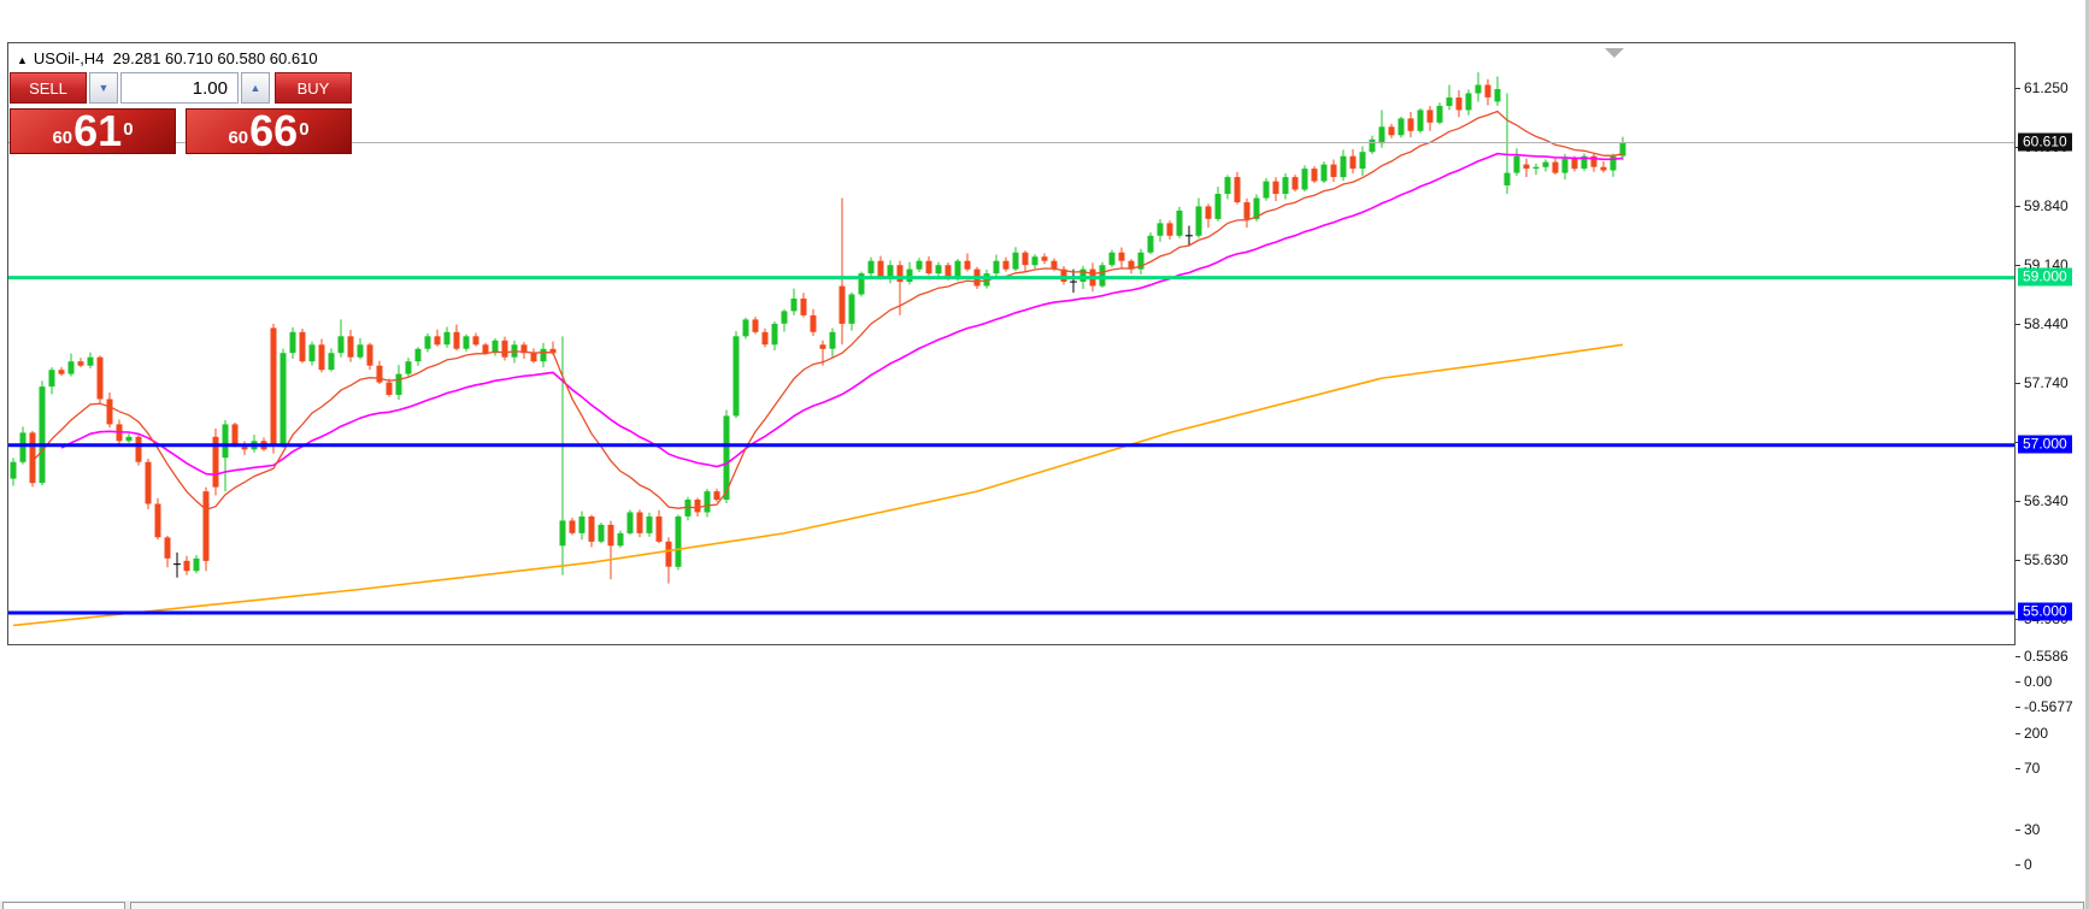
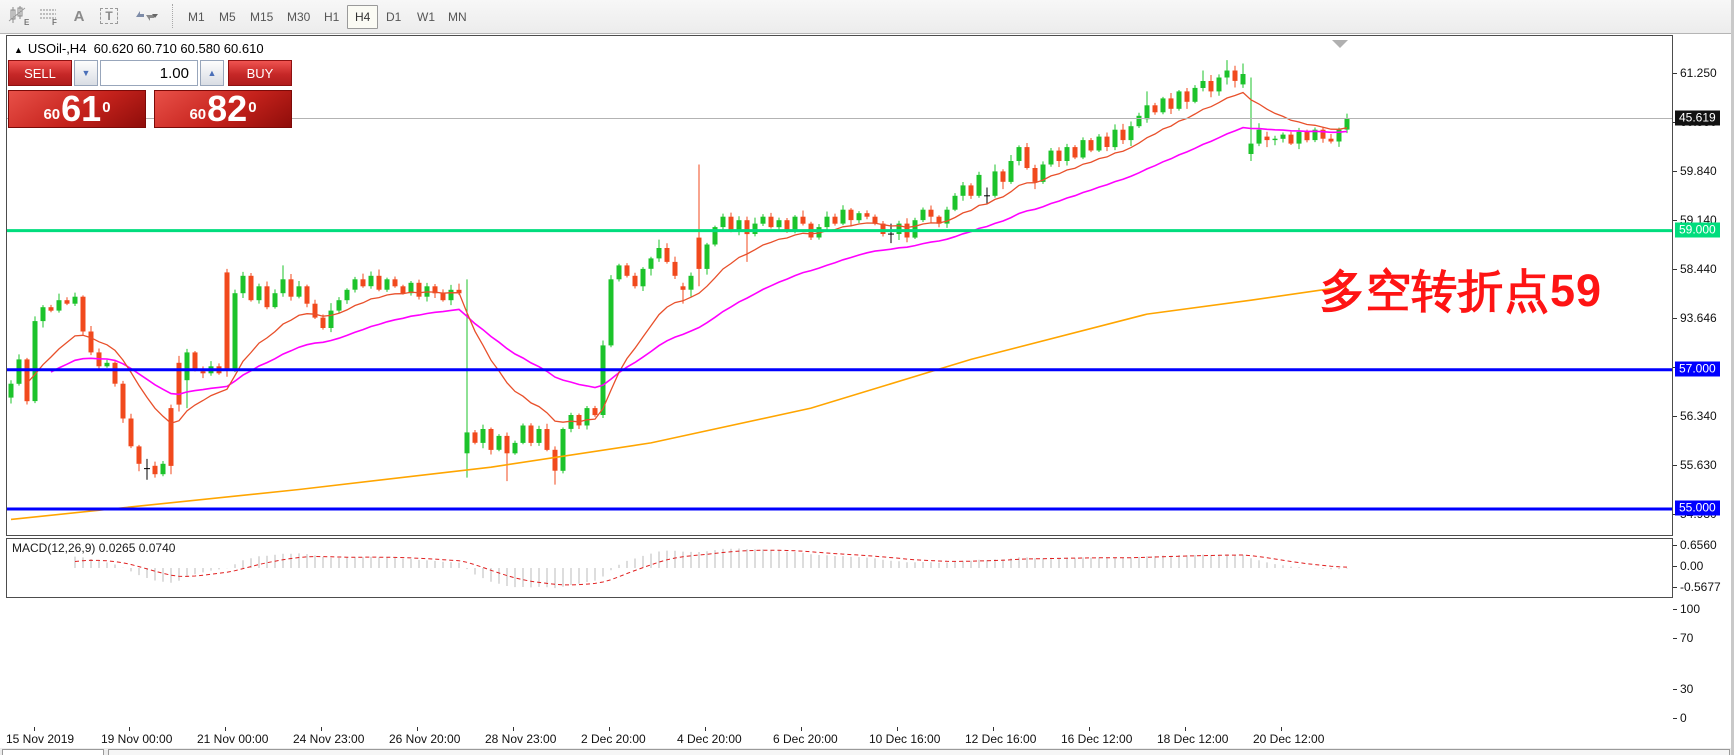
+ E
+ F
+ A
+ T
+ M1
+ M5
+ M15
+ M30
+ H1
+ H4
+ D1
+ W1
+ MN
+ MACD(12,26,9) 0.0265 0.0740
+ 15 Nov 2019
+ 19 Nov 00:00
+ 21 Nov 00:00
+ 24 Nov 23:00
+ 26 Nov 20:00
+ 28 Nov 23:00
+ 2 Dec 20:00
+ 4 Dec 20:00
+ 6 Dec 20:00
+ 10 Dec 16:00
+ 12 Dec 16:00
+ 16 Dec 12:00
+ 18 Dec 12:00
+ 20 Dec 12:00
  61.250
  59.840
  59.140
  58.440
- 57.740
+ 93.646
  56.340
  55.630
- 60.610
+ 45.619
  59.000
  57.000
  55.000
- 0.5586
+ 0.6560
  0.00
  -0.5677
- 200
+ 100
  70
  30
  0
- ▲ USOil-,H4 29.281 60.710 60.580 60.610
+ ▲ USOil-,H4 60.620 60.710 60.580 60.610
+ 多空转折点59
  SELL
  ▼
  1.00
  ▲
  BUY
  60
  61
  0
  60
- 66
+ 82
  0
